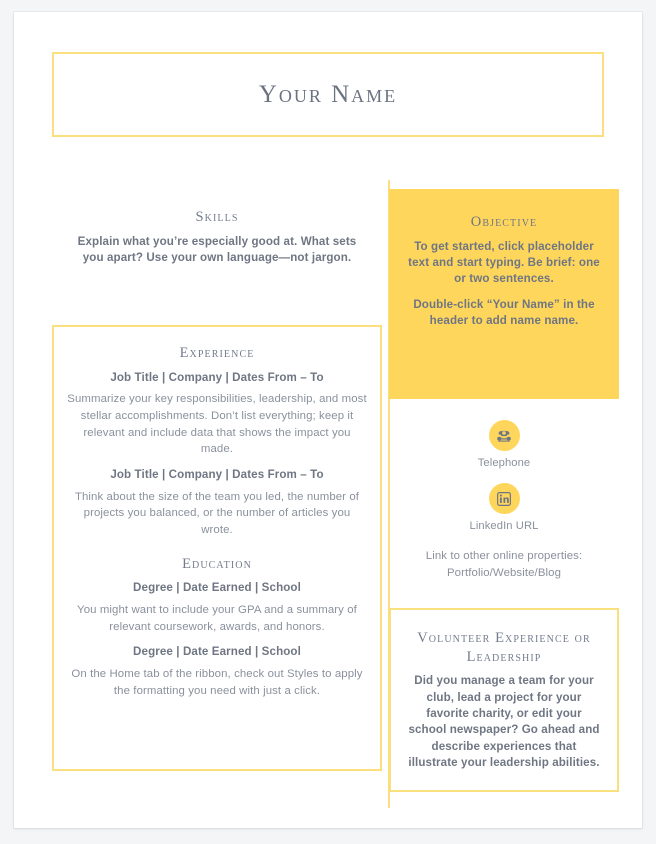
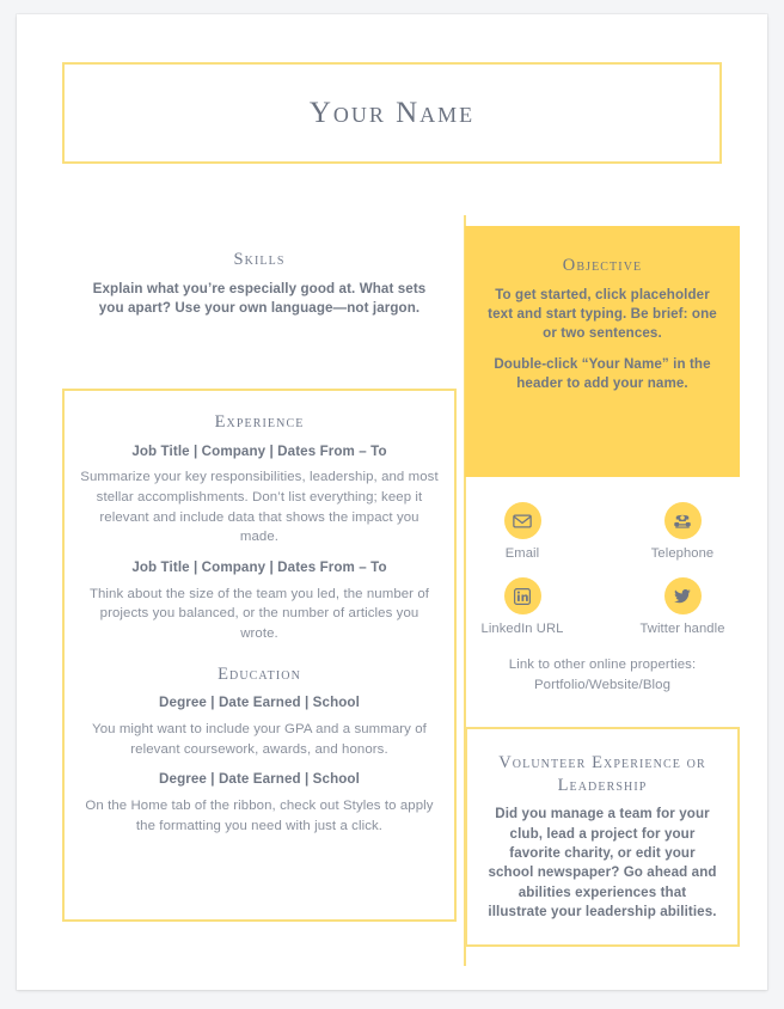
  Your Name
  Skills
  Explain what you’re especially good at. What sets you apart? Use your own language—not jargon.
  Experience
  Job Title | Company | Dates From – To
  Summarize your key responsibilities, leadership, and most stellar accomplishments. Don’t list everything; keep it relevant and include data that shows the impact you made.
  Job Title | Company | Dates From – To
  Think about the size of the team you led, the number of projects you balanced, or the number of articles you wrote.
  Education
  Degree | Date Earned | School
  You might want to include your GPA and a summary of relevant coursework, awards, and honors.
  Degree | Date Earned | School
  On the Home tab of the ribbon, check out Styles to apply the formatting you need with just a click.
  Objective
  To get started, click placeholder text and start typing. Be brief: one or two sentences.
- Double-click “Your Name” in the header to add name name.
+ Double-click “Your Name” in the header to add your name.
+ Email
  Telephone
  LinkedIn URL
+ Twitter handle
  Link to other online properties: Portfolio/Website/Blog
  Volunteer Experience or Leadership
- Did you manage a team for your club, lead a project for your favorite charity, or edit your school newspaper? Go ahead and describe experiences that illustrate your leadership abilities.
+ Did you manage a team for your club, lead a project for your favorite charity, or edit your school newspaper? Go ahead and abilities experiences that illustrate your leadership abilities.
